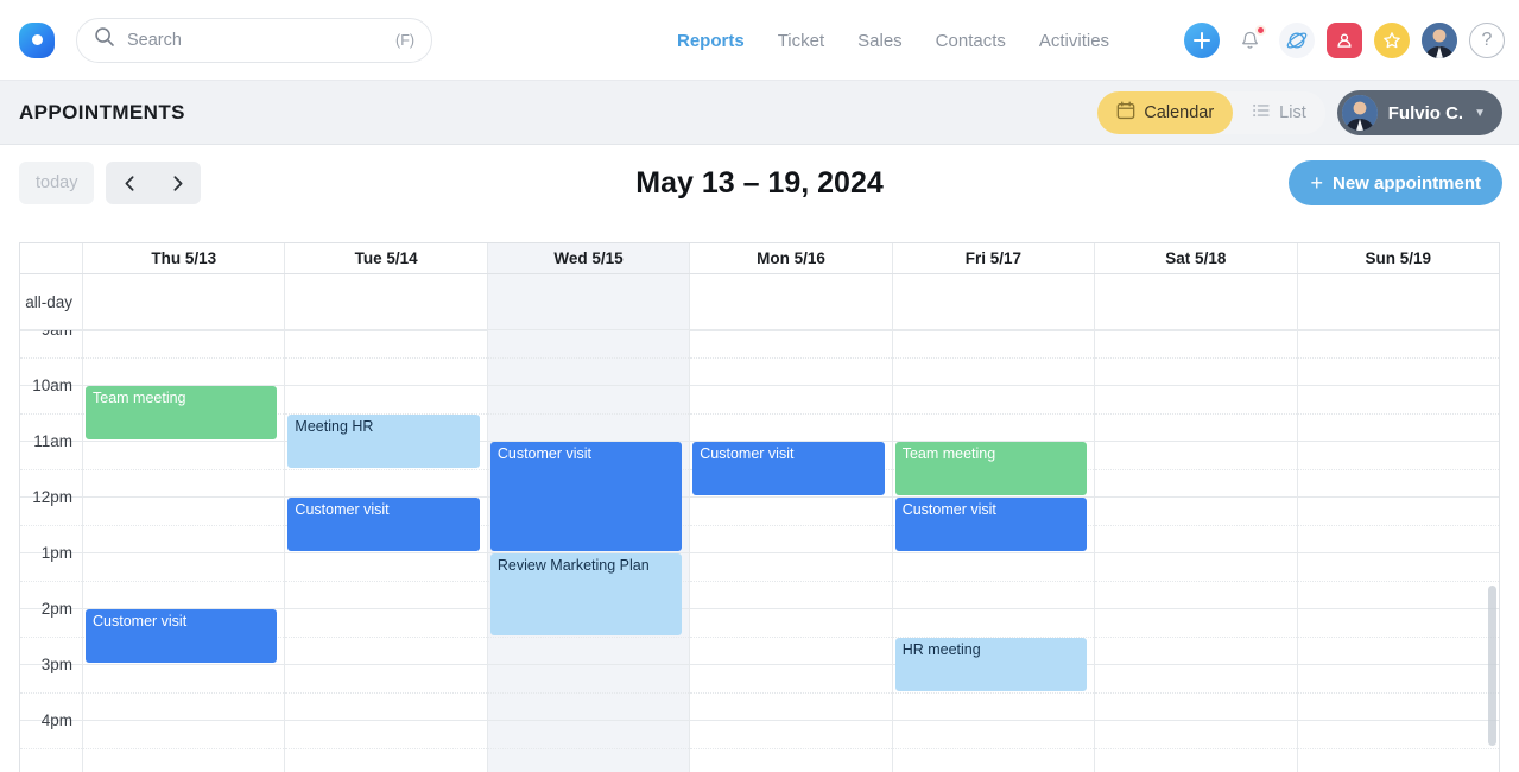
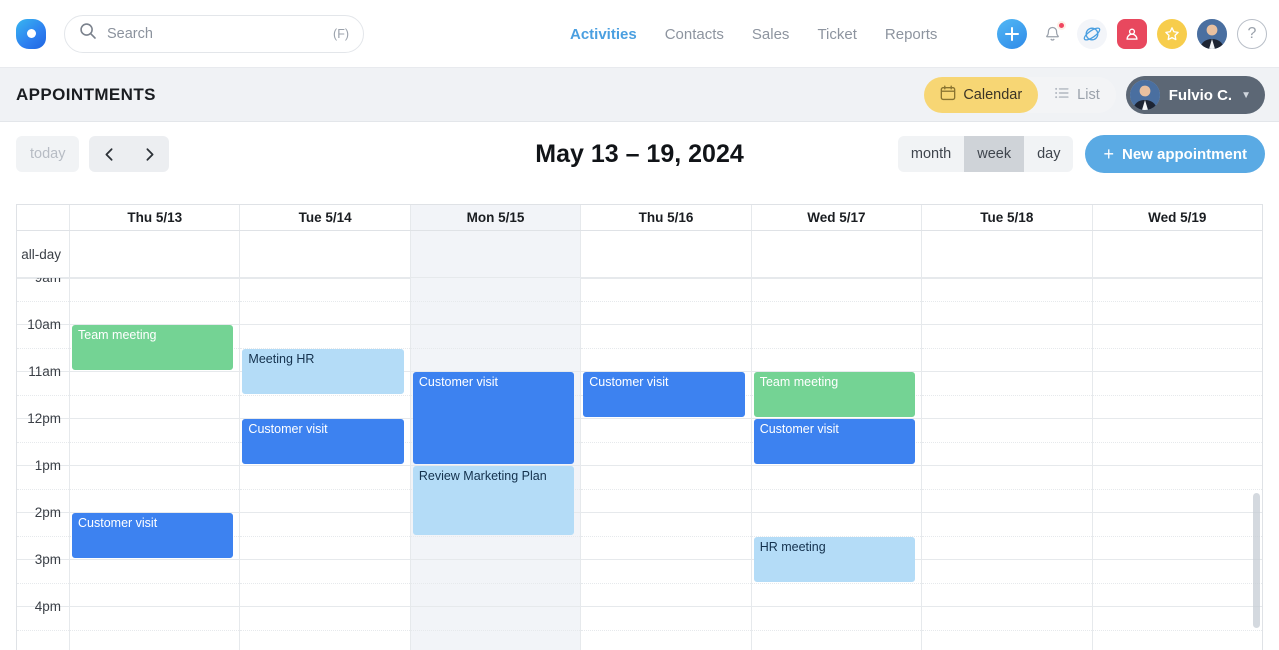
  Search
  (F)
- Reports
+ Activities
- Ticket
+ Contacts
  Sales
- Contacts
+ Ticket
- Activities
+ Reports
  ?
  APPOINTMENTS
  Calendar
  List
  Fulvio C.
  ▼
  today
  May 13 – 19, 2024
+ month
+ week
+ day
  +
  New appointment
  Thu 5/13
  Tue 5/14
- Wed 5/15
+ Mon 5/15
- Mon 5/16
+ Thu 5/16
- Fri 5/17
+ Wed 5/17
- Sat 5/18
+ Tue 5/18
- Sun 5/19
+ Wed 5/19
  all-day
  9am
  10am
  11am
  12pm
  1pm
  2pm
  3pm
  4pm
  Team meeting
  Customer visit
  Meeting HR
  Customer visit
  Customer visit
  Review Marketing Plan
  Customer visit
  Team meeting
  Customer visit
  HR meeting
